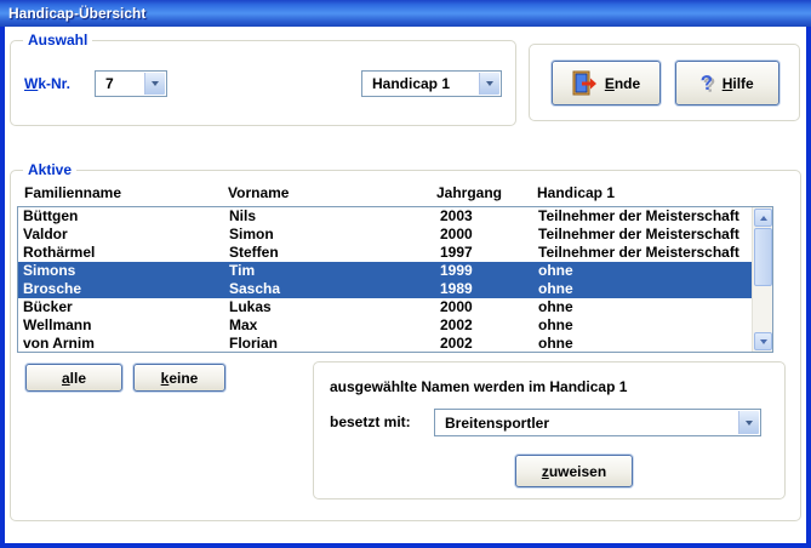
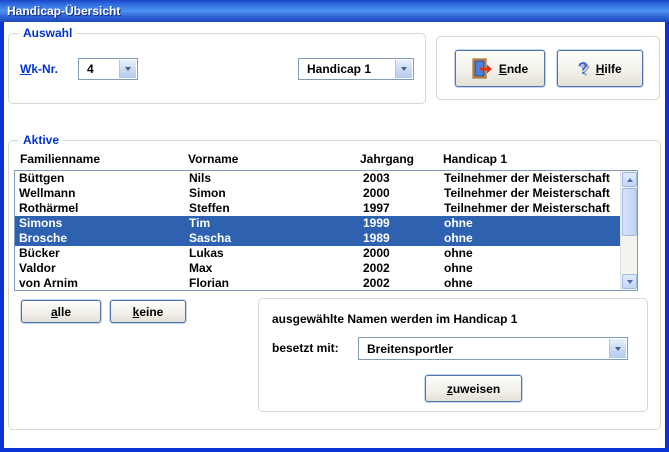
  Handicap-Übersicht
  Auswahl
  Wk-Nr.
- 7
+ 4
  Handicap 1
  Ende
  Hilfe
  Aktive
  Familienname
  Vorname
  Jahrgang
  Handicap 1
  Büttgen
  Nils
  2003
  Teilnehmer der Meisterschaft
- Valdor
+ Wellmann
  Simon
  2000
  Teilnehmer der Meisterschaft
  Rothärmel
  Steffen
  1997
  Teilnehmer der Meisterschaft
  Simons
  Tim
  1999
  ohne
  Brosche
  Sascha
  1989
  ohne
  Bücker
  Lukas
  2000
  ohne
- Wellmann
+ Valdor
  Max
  2002
  ohne
  von Arnim
  Florian
  2002
  ohne
  alle
  keine
  ausgewählte Namen werden im Handicap 1
  besetzt mit:
  Breitensportler
  zuweisen
